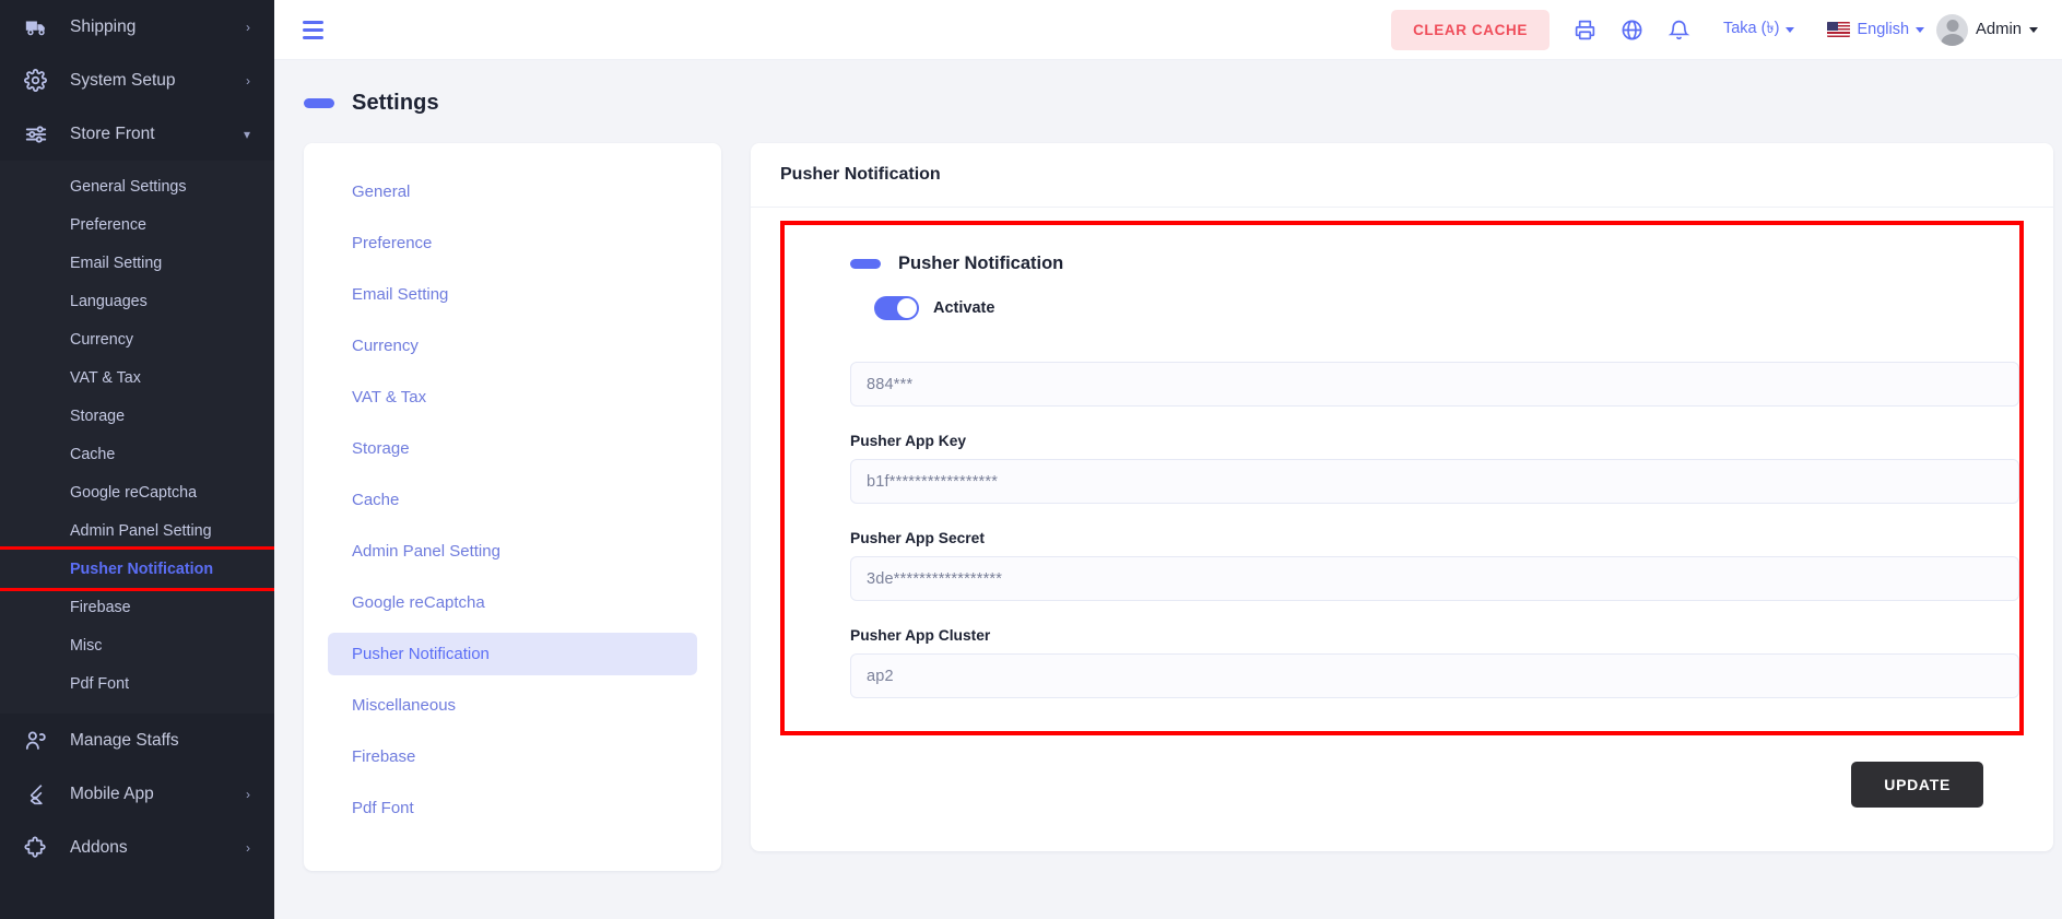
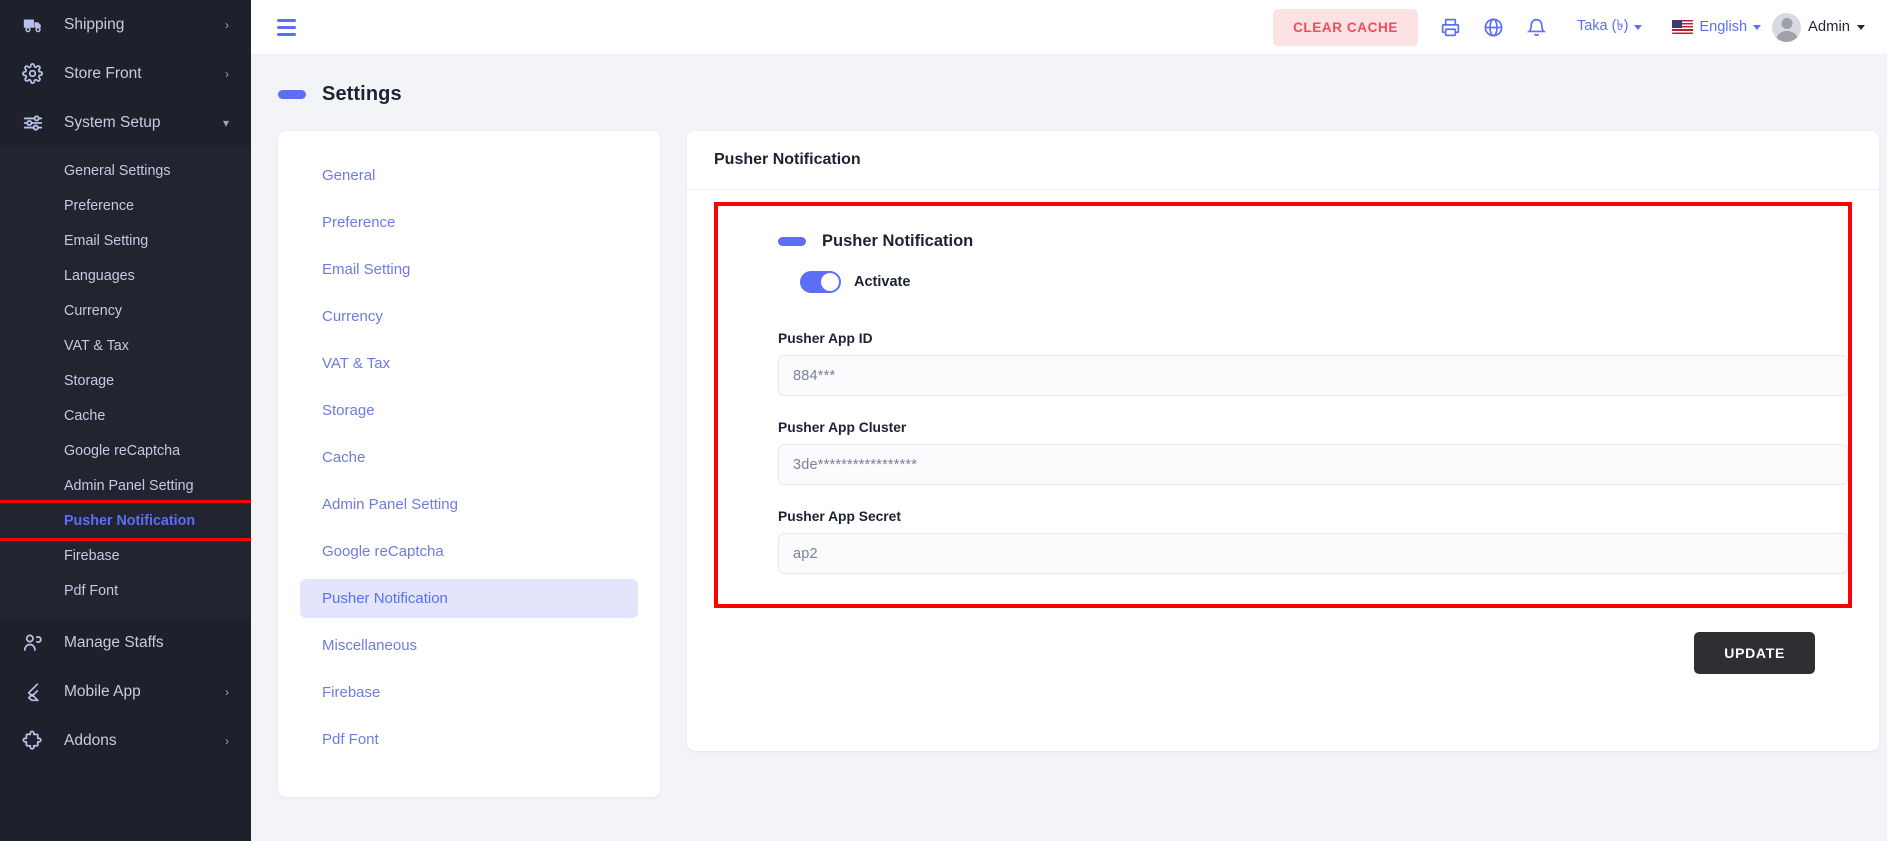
  Shipping
  ›
- System Setup
+ Store Front
  ›
- Store Front
+ System Setup
  ▾
  General Settings
  Preference
  Email Setting
  Languages
  Currency
  VAT & Tax
  Storage
  Cache
  Google reCaptcha
  Admin Panel Setting
  Pusher Notification
  Firebase
- Misc
  Pdf Font
  Manage Staffs
  Mobile App
  ›
  Addons
  ›
  CLEAR CACHE
  Taka (৳)
  English
  Admin
  Settings
  General
  Preference
  Email Setting
  Currency
  VAT & Tax
  Storage
  Cache
  Admin Panel Setting
  Google reCaptcha
  Pusher Notification
  Miscellaneous
  Firebase
  Pdf Font
  Pusher Notification
  Pusher Notification
  Activate
+ Pusher App ID
  884***
- Pusher App Key
- b1f*****************
- Pusher App Secret
+ Pusher App Cluster
  3de*****************
- Pusher App Cluster
+ Pusher App Secret
  ap2
  UPDATE
